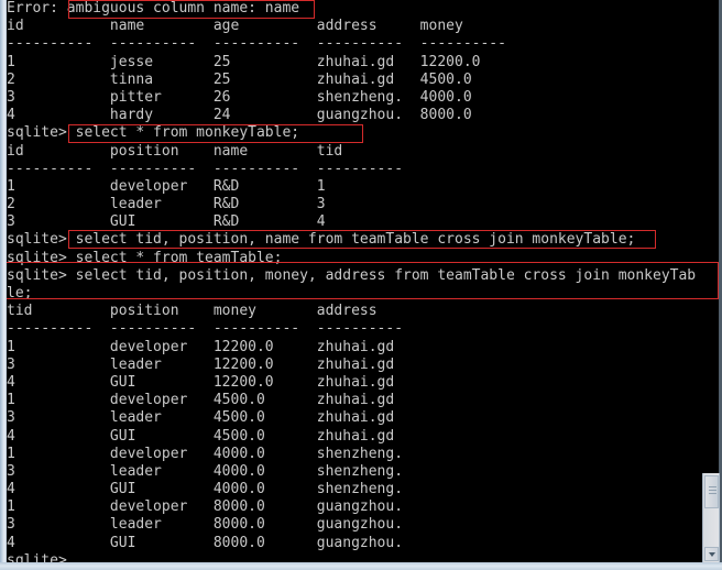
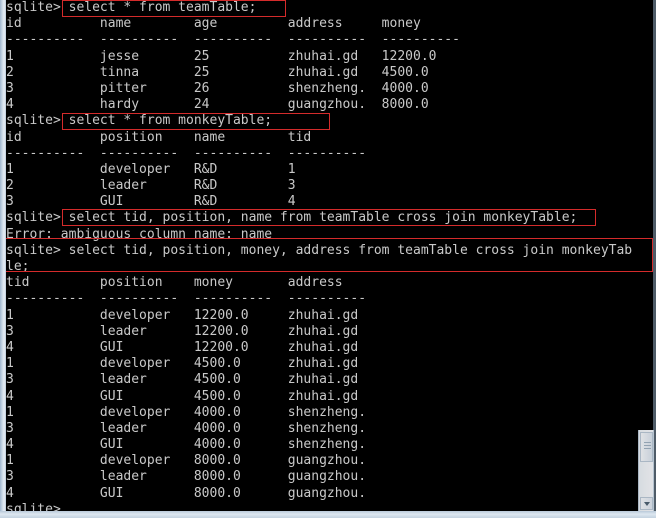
- Error: ambiguous column name: name
+ sqlite> select * from teamTable;
  id name age address money
  ---------- ---------- ---------- ---------- ----------
  1 jesse 25 zhuhai.gd 12200.0
  2 tinna 25 zhuhai.gd 4500.0
  3 pitter 26 shenzheng. 4000.0
  4 hardy 24 guangzhou. 8000.0
  sqlite> select * from monkeyTable;
  id position name tid
  ---------- ---------- ---------- ----------
  1 developer R&D 1
  2 leader R&D 3
  3 GUI R&D 4
  sqlite> select tid, position, name from teamTable cross join monkeyTable;
- sqlite> select * from teamTable;
+ Error: ambiguous column name: name
  sqlite> select tid, position, money, address from teamTable cross join monkeyTab
  le;
  tid position money address
  ---------- ---------- ---------- ----------
  1 developer 12200.0 zhuhai.gd
  3 leader 12200.0 zhuhai.gd
  4 GUI 12200.0 zhuhai.gd
  1 developer 4500.0 zhuhai.gd
  3 leader 4500.0 zhuhai.gd
  4 GUI 4500.0 zhuhai.gd
  1 developer 4000.0 shenzheng.
  3 leader 4000.0 shenzheng.
  4 GUI 4000.0 shenzheng.
  1 developer 8000.0 guangzhou.
  3 leader 8000.0 guangzhou.
  4 GUI 8000.0 guangzhou.
  sqlite>
